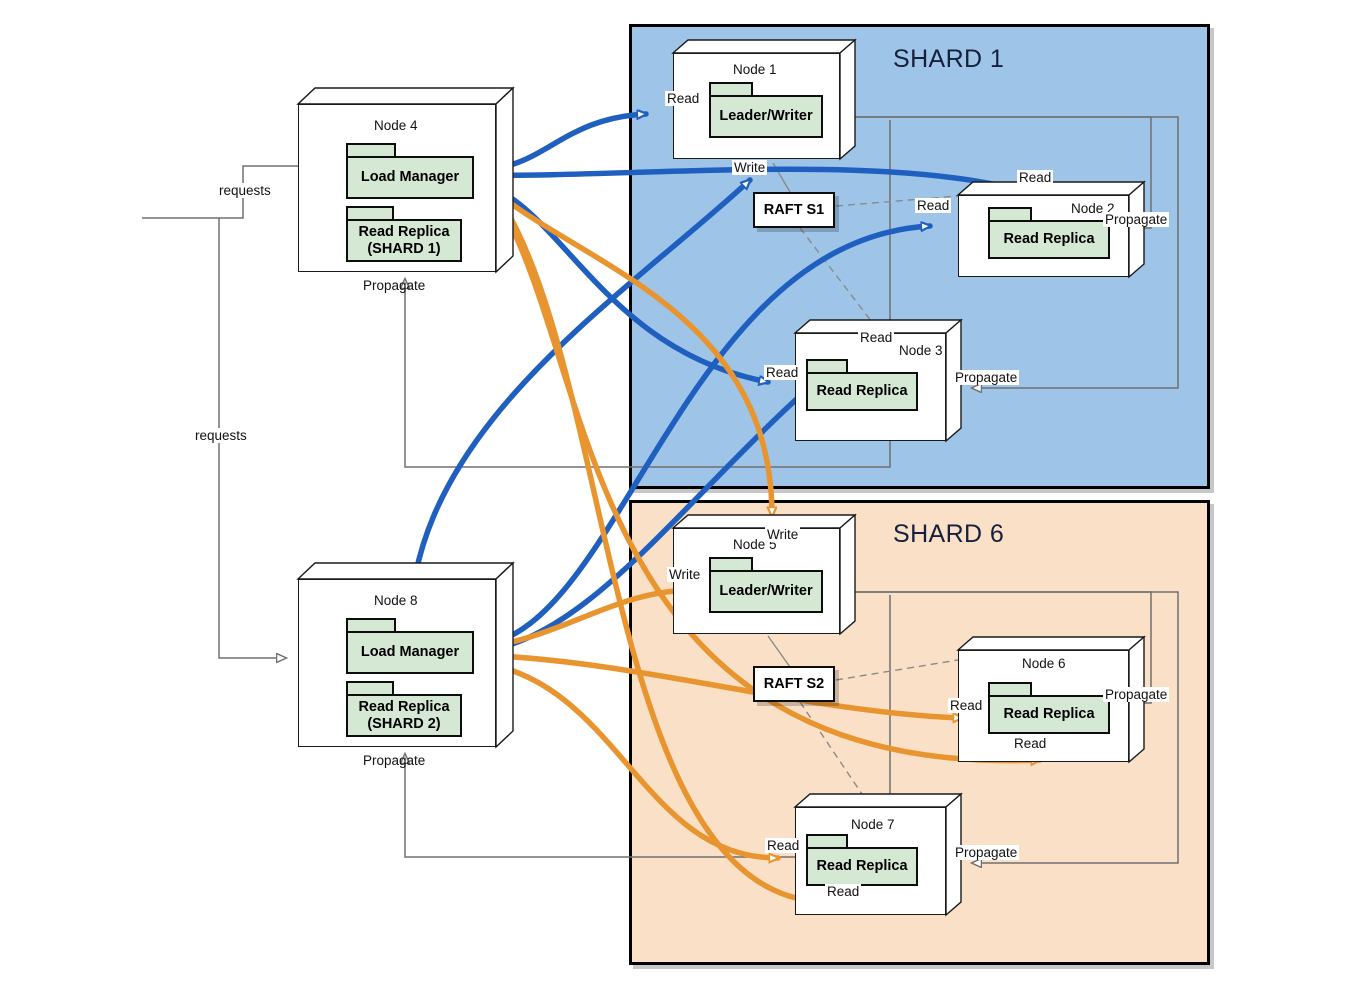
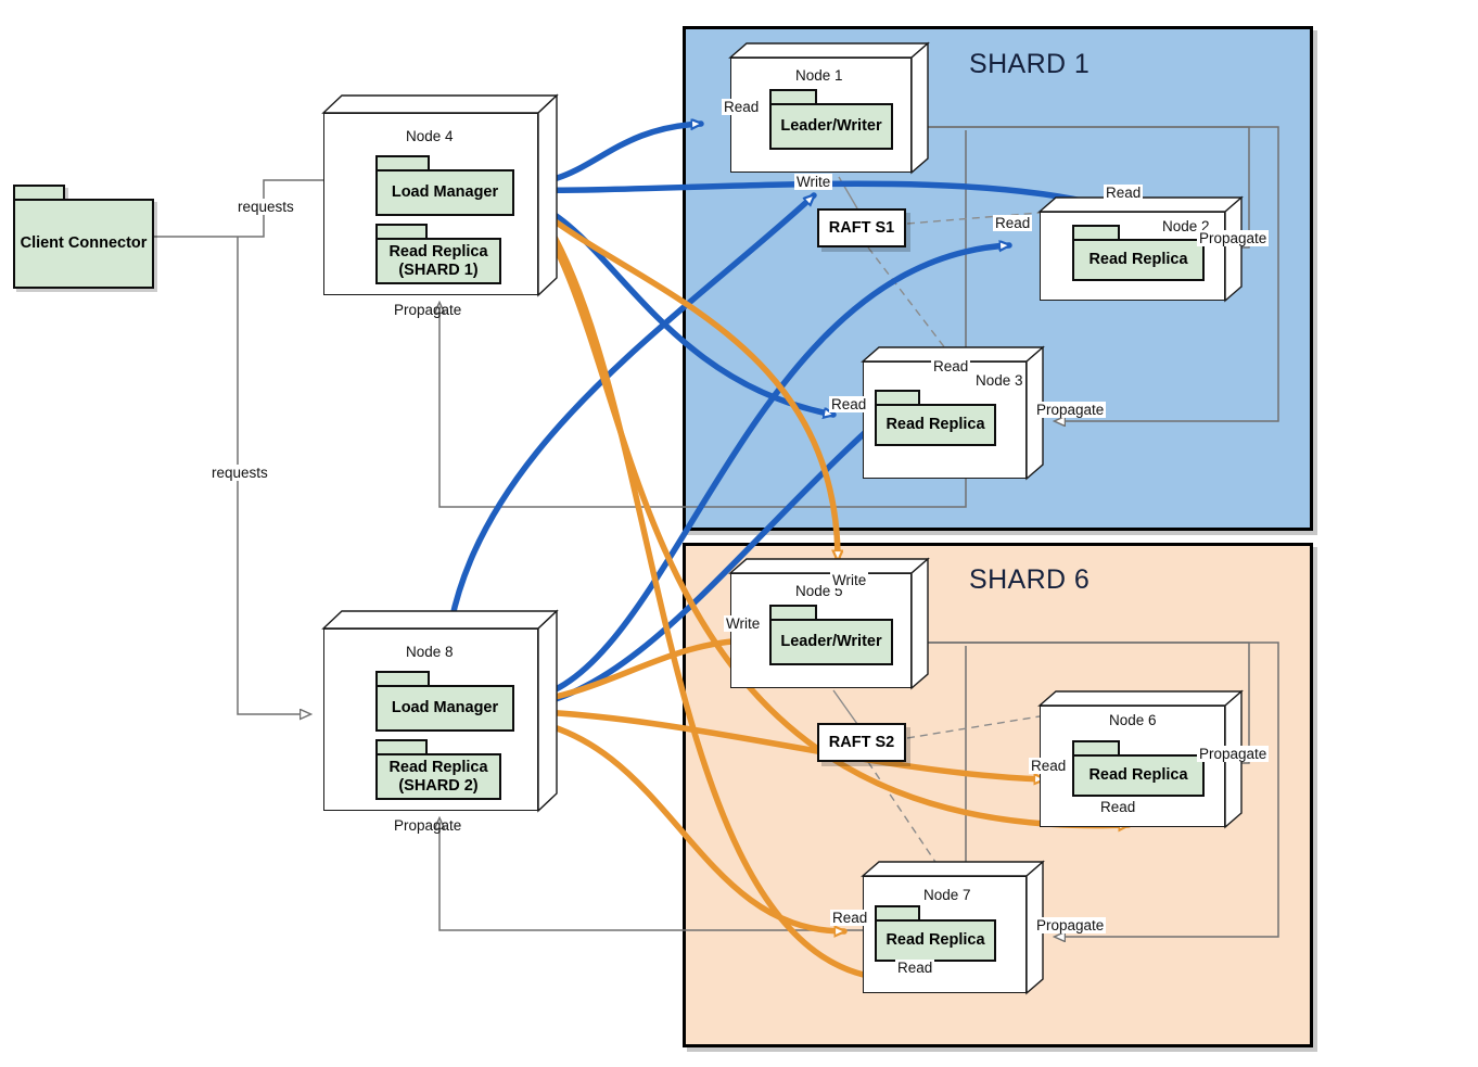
  SHARD 1
  SHARD 6
+ Client Connector
  Node 4
  Load Manager
  Read Replica
  (SHARD 1)
  Propagate
  Node 8
  Load Manager
  Read Replica
  (SHARD 2)
  Propagate
  Node 1
  Leader/Writer
  Node 2
  Read Replica
  Node 3
  Read Replica
  RAFT S1
  Node 5
  Leader/Writer
  Node 6
  Read Replica
  Node 7
  Read Replica
  RAFT S2
  requests
  requests
  Read
  Write
  Read
  Read
  Propagate
  Read
  Read
  Propagate
  Write
  Write
  Read
  Read
  Propagate
  Read
  Read
  Propagate
